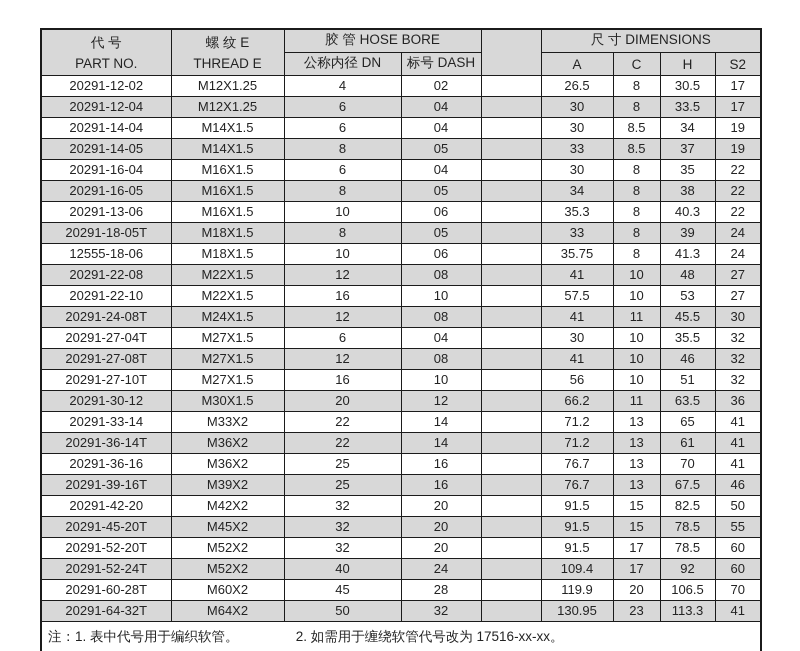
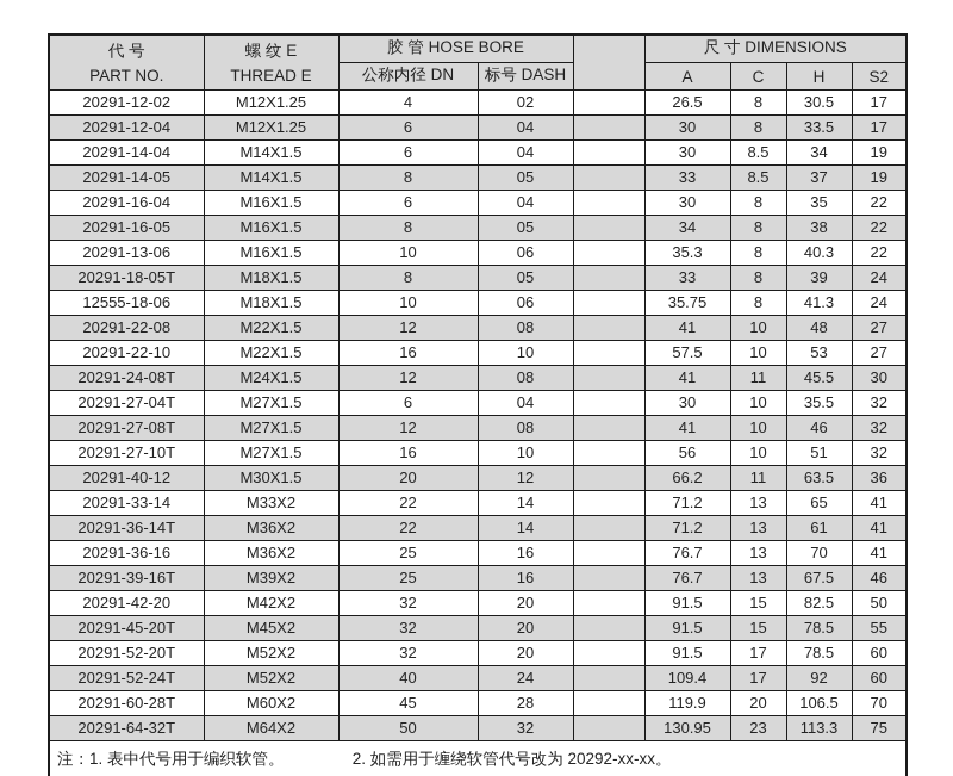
  代 号 PART NO.	螺 纹 E THREAD E	胶 管 HOSE BORE		尺 寸 DIMENSIONS
  公称内径 DN	标号 DASH	A	C	H	S2
  20291-12-02	M12X1.25	4	02		26.5	8	30.5	17
  20291-12-04	M12X1.25	6	04		30	8	33.5	17
  20291-14-04	M14X1.5	6	04		30	8.5	34	19
  20291-14-05	M14X1.5	8	05		33	8.5	37	19
  20291-16-04	M16X1.5	6	04		30	8	35	22
  20291-16-05	M16X1.5	8	05		34	8	38	22
  20291-13-06	M16X1.5	10	06		35.3	8	40.3	22
  20291-18-05T	M18X1.5	8	05		33	8	39	24
  12555-18-06	M18X1.5	10	06		35.75	8	41.3	24
  20291-22-08	M22X1.5	12	08		41	10	48	27
  20291-22-10	M22X1.5	16	10		57.5	10	53	27
  20291-24-08T	M24X1.5	12	08		41	11	45.5	30
  20291-27-04T	M27X1.5	6	04		30	10	35.5	32
  20291-27-08T	M27X1.5	12	08		41	10	46	32
  20291-27-10T	M27X1.5	16	10		56	10	51	32
- 20291-30-12	M30X1.5	20	12		66.2	11	63.5	36
+ 20291-40-12	M30X1.5	20	12		66.2	11	63.5	36
  20291-33-14	M33X2	22	14		71.2	13	65	41
  20291-36-14T	M36X2	22	14		71.2	13	61	41
  20291-36-16	M36X2	25	16		76.7	13	70	41
  20291-39-16T	M39X2	25	16		76.7	13	67.5	46
  20291-42-20	M42X2	32	20		91.5	15	82.5	50
  20291-45-20T	M45X2	32	20		91.5	15	78.5	55
  20291-52-20T	M52X2	32	20		91.5	17	78.5	60
  20291-52-24T	M52X2	40	24		109.4	17	92	60
  20291-60-28T	M60X2	45	28		119.9	20	106.5	70
- 20291-64-32T	M64X2	50	32		130.95	23	113.3	41
+ 20291-64-32T	M64X2	50	32		130.95	23	113.3	75
- 注：1. 表中代号用于编织软管。 2. 如需用于缠绕软管代号改为 17516-xx-xx。
+ 注：1. 表中代号用于编织软管。 2. 如需用于缠绕软管代号改为 20292-xx-xx。
